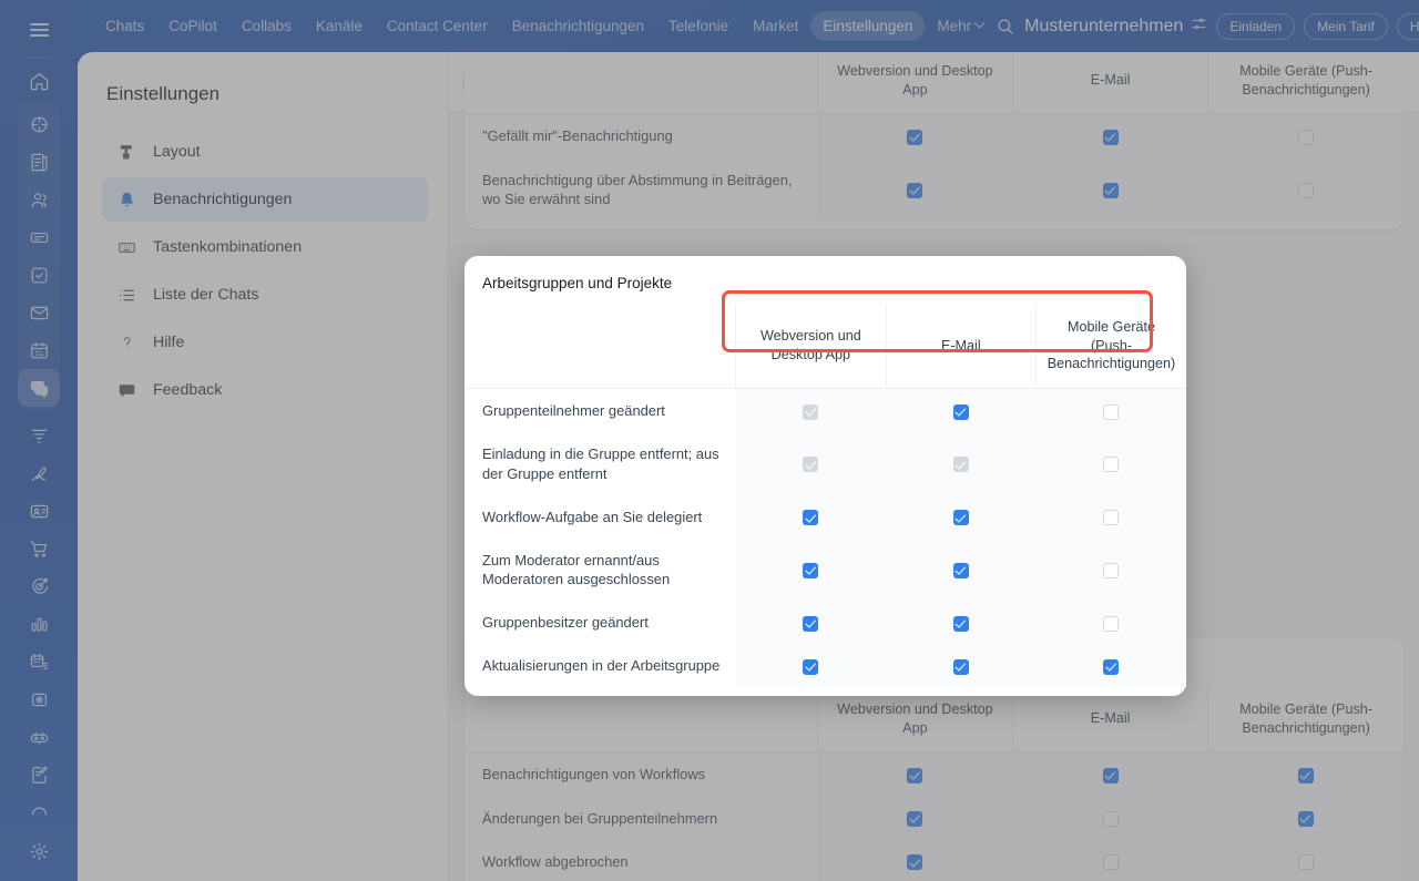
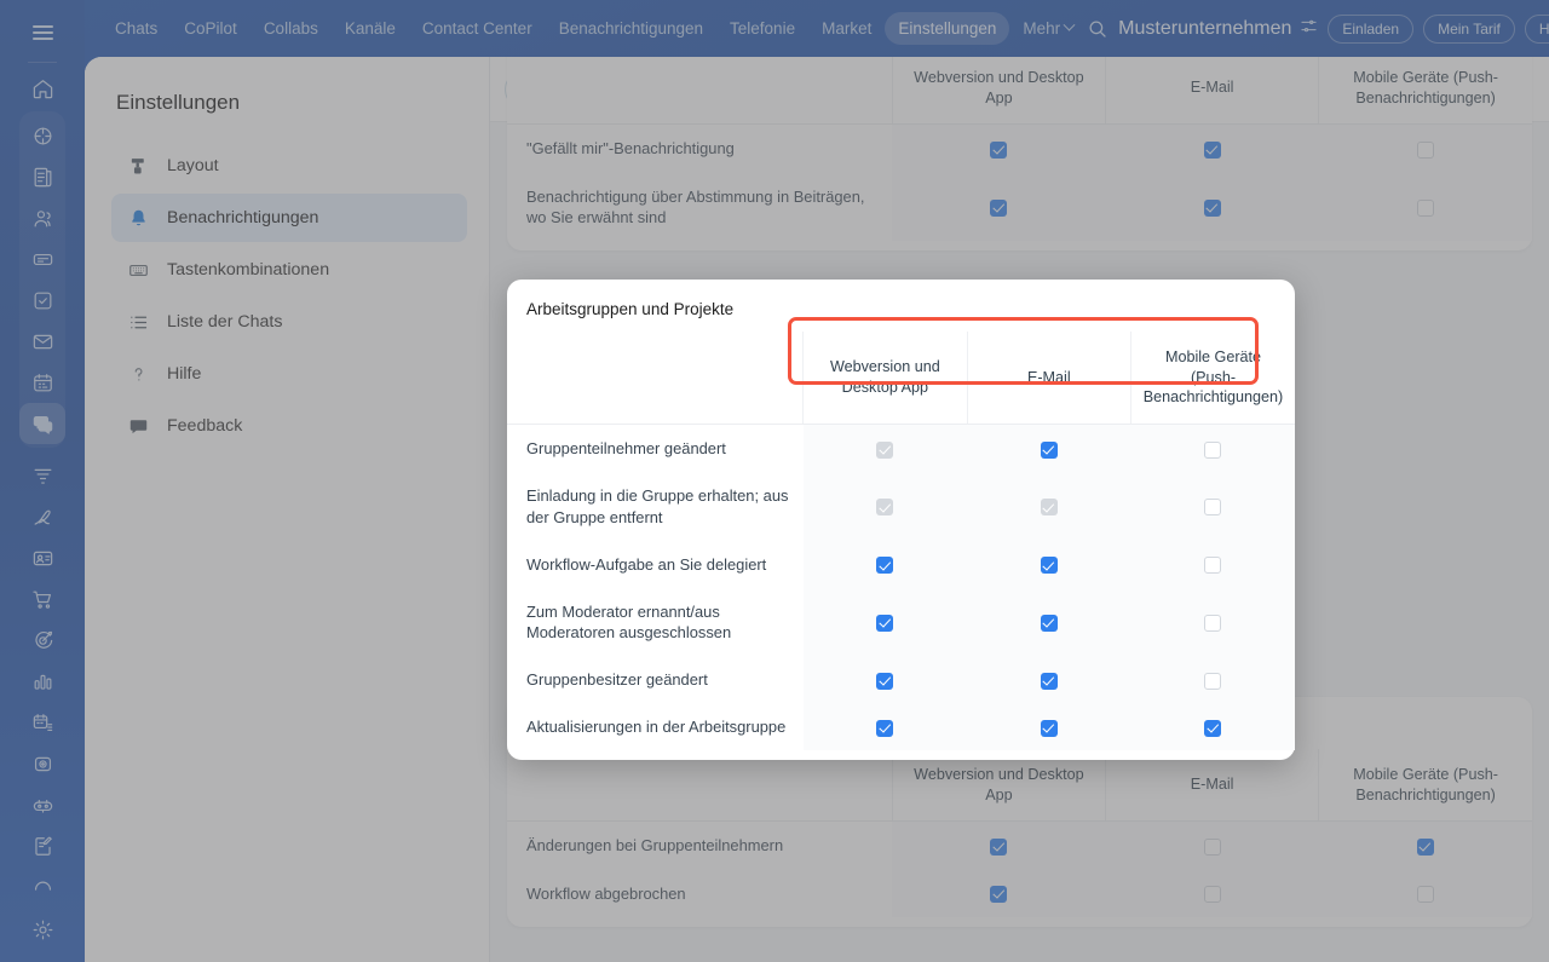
  Chats
  CoPilot
  Collabs
  Kanäle
  Contact Center
  Benachrichtigungen
  Telefonie
  Market
  Einstellungen
  Mehr
  Musterunternehmen
  Einladen
  Mein Tarif
  Einstellungen
  Layout
  Benachrichtigungen
  Tastenkombinationen
  Liste der Chats
  Hilfe
  Feedback
  	Webversion und Desktop App	E-Mail	Mobile Geräte (Push-Benachrichtigungen)
  "Gefällt mir"-Benachrichtigung
  Benachrichtigung über Abstimmung in Beiträgen, wo Sie erwähnt sind
  	Webversion und Desktop App	E-Mail	Mobile Geräte (Push-Benachrichtigungen)
- Benachrichtigungen von Workflows
  Änderungen bei Gruppenteilnehmern
  Workflow abgebrochen
  Arbeitsgruppen und Projekte
  	Webversion und Desktop App	E-Mail	Mobile Geräte (Push-Benachrichtigungen)
  Gruppenteilnehmer geändert
- Einladung in die Gruppe entfernt; aus der Gruppe entfernt
+ Einladung in die Gruppe erhalten; aus der Gruppe entfernt
  Workflow-Aufgabe an Sie delegiert
  Zum Moderator ernannt/aus Moderatoren ausgeschlossen
  Gruppenbesitzer geändert
  Aktualisierungen in der Arbeitsgruppe
